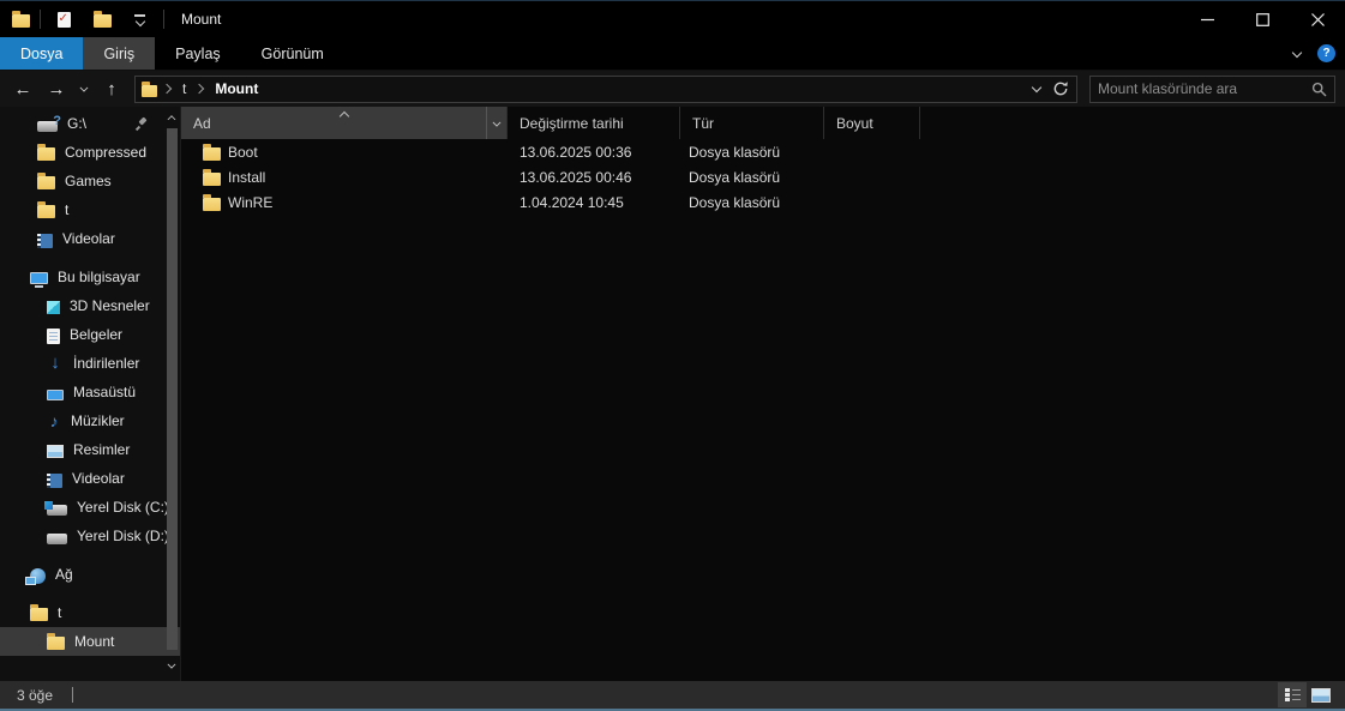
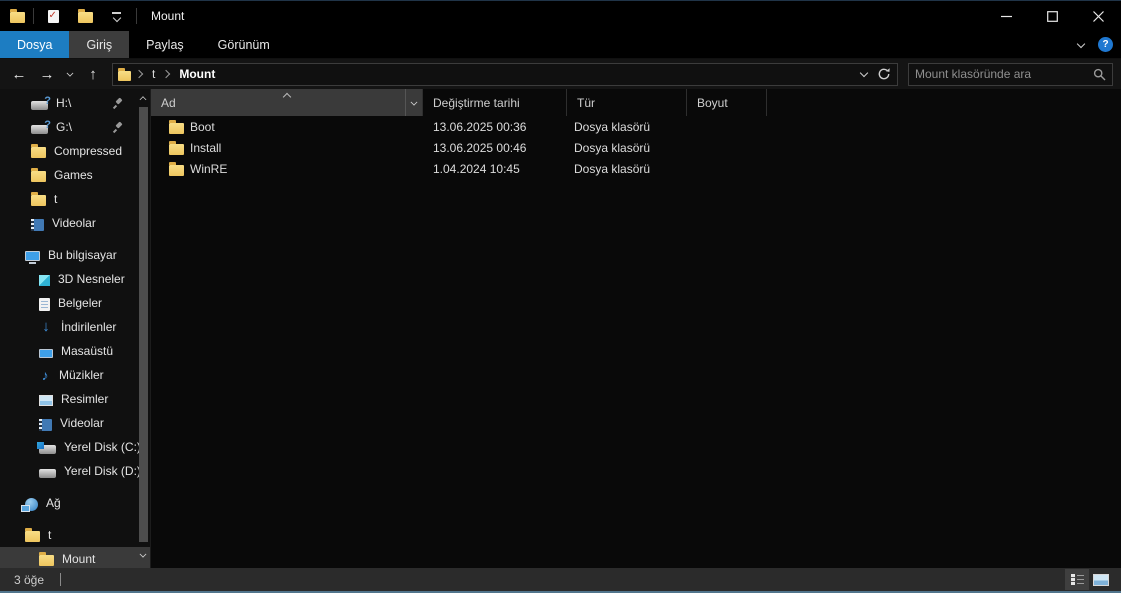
  Mount
  Dosya
  Giriş
  Paylaş
  Görünüm
  ?
  ←
  →
  ↑
  t
  Mount
  Mount klasöründe ara
+ H:\
  G:\
  Compressed
  Games
  t
  Videolar
  Bu bilgisayar
  3D Nesneler
  Belgeler
  İndirilenler
  Masaüstü
  Müzikler
  Resimler
  Videolar
  Yerel Disk (C:
  Yerel Disk (D:
  Ağ
  t
  Mount
  Ad
  Değiştirme tarihi
  Tür
  Boyut
  Boot
  13.06.2025 00:36
  Dosya klasörü
  Install
  13.06.2025 00:46
  Dosya klasörü
  WinRE
  1.04.2024 10:45
  Dosya klasörü
  3 öğe
